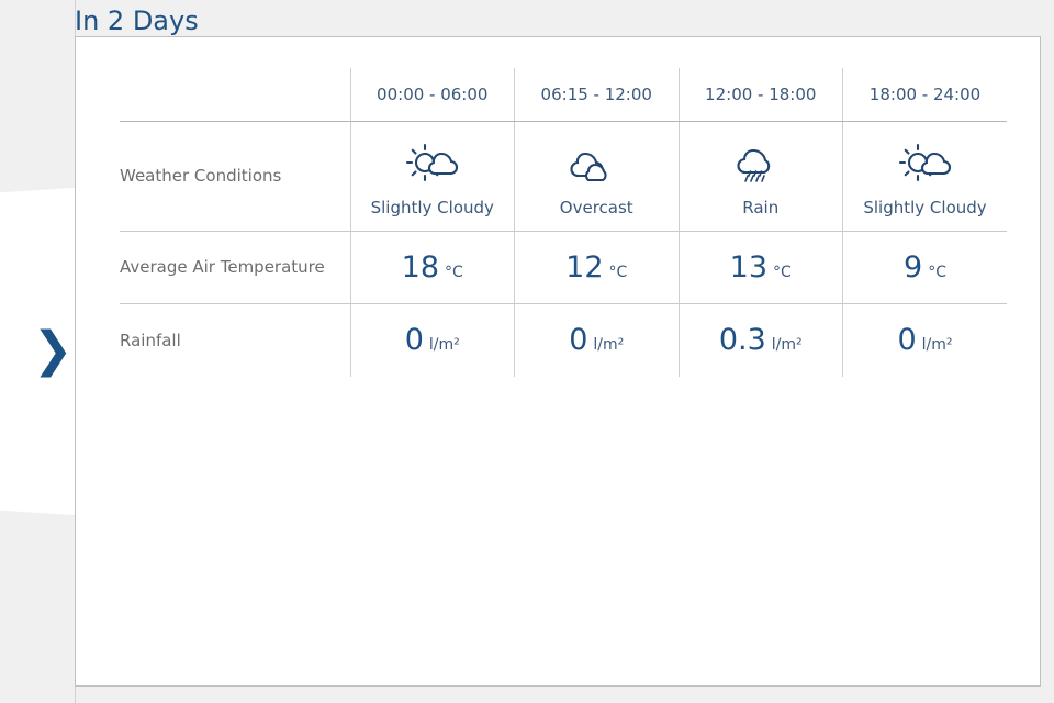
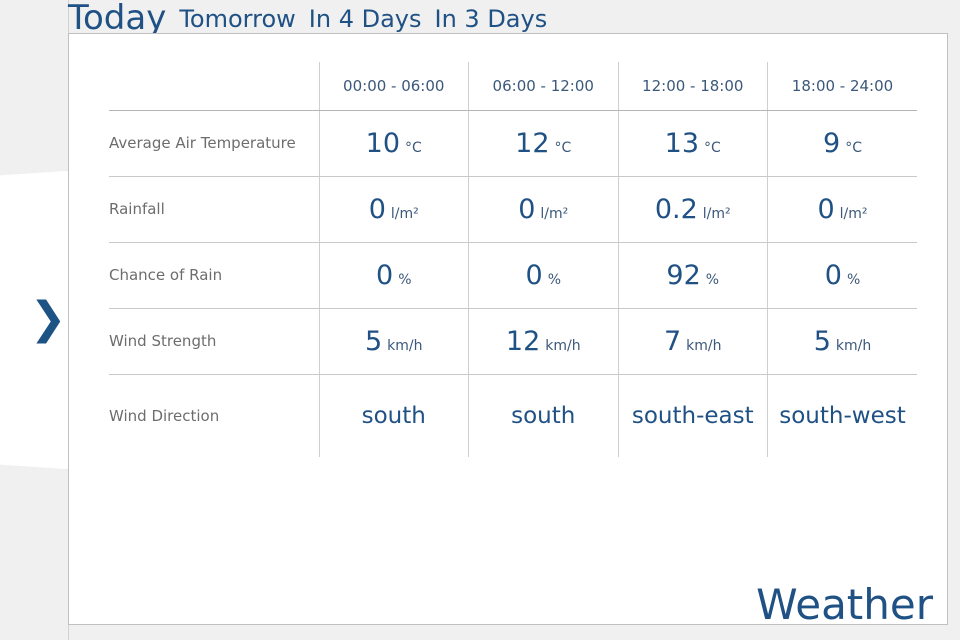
  ❯
+ Today
+ Tomorrow
- In 2 Days
+ In 4 Days
+ In 3 Days
- 	00:00 - 06:00	06:15 - 12:00	12:00 - 18:00	18:00 - 24:00
+ 	00:00 - 06:00	06:00 - 12:00	12:00 - 18:00	18:00 - 24:00
- Weather Conditions	Slightly Cloudy	Overcast	Rain	Slightly Cloudy
- Average Air Temperature	18 °C	12 °C	13 °C	9 °C
+ Average Air Temperature	10 °C	12 °C	13 °C	9 °C
- Rainfall	0 l/m²	0 l/m²	0.3 l/m²	0 l/m²
+ Rainfall	0 l/m²	0 l/m²	0.2 l/m²	0 l/m²
+ Chance of Rain	0 %	0 %	92 %	0 %
+ Wind Strength	5 km/h	12 km/h	7 km/h	5 km/h
+ Wind Direction	south	south	south-east	south-west
+ Weather
